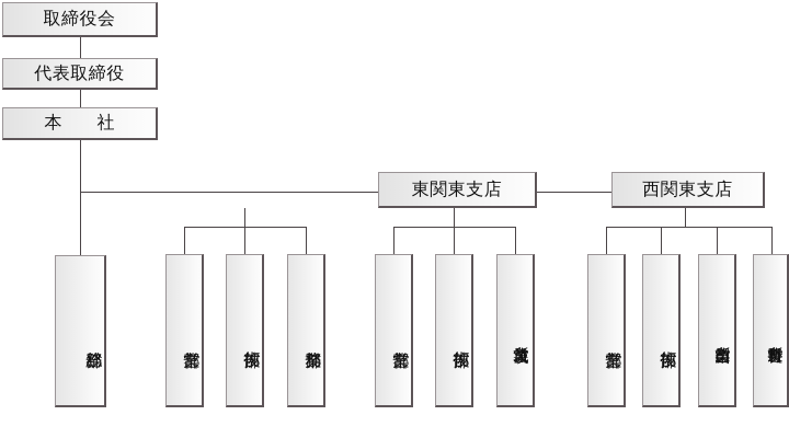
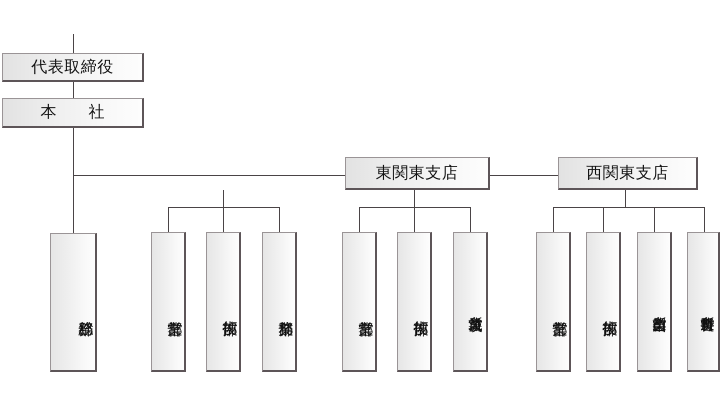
- 取締役会
  代表取締役
  本 社
  東関東支店
  西関東支店
